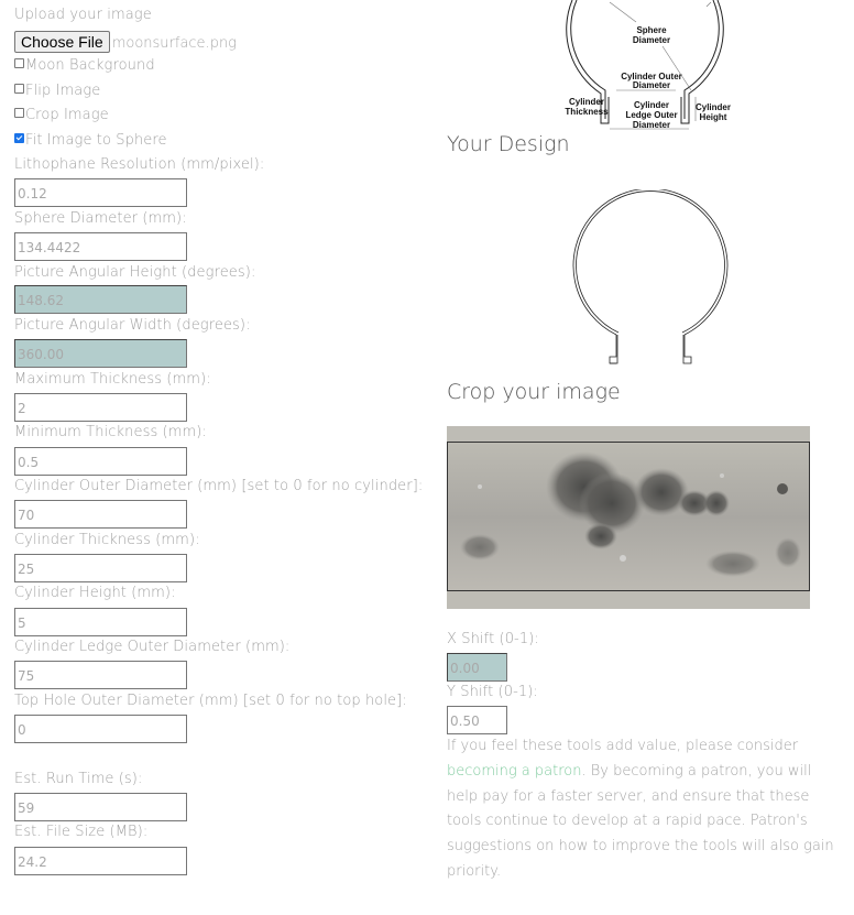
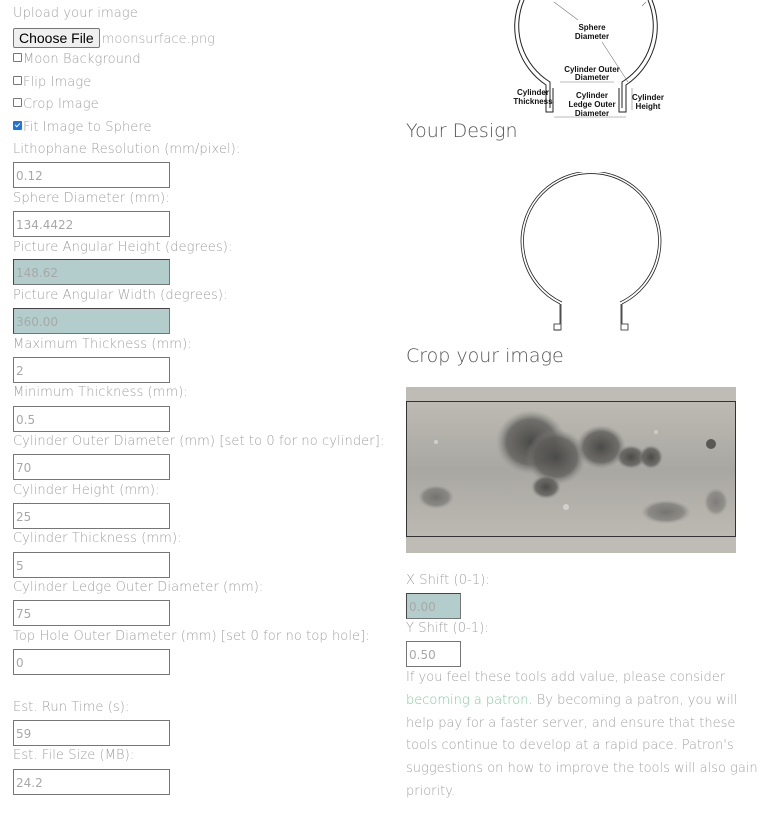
  Upload your image
  Choose File moonsurface.png
  Moon Background
  Flip Image
  Crop Image
  Fit Image to Sphere
  Lithophane Resolution (mm/pixel):
  0.12
  Sphere Diameter (mm):
  134.4422
  Picture Angular Height (degrees):
  148.62
  Picture Angular Width (degrees):
  360.00
  Maximum Thickness (mm):
  2
  Minimum Thickness (mm):
  0.5
  Cylinder Outer Diameter (mm) [set to 0 for no cylinder]:
  70
- Cylinder Thickness (mm):
+ Cylinder Height (mm):
  25
- Cylinder Height (mm):
+ Cylinder Thickness (mm):
  5
  Cylinder Ledge Outer Diameter (mm):
  75
  Top Hole Outer Diameter (mm) [set 0 for no top hole]:
  0
  Est. Run Time (s):
  59
  Est. File Size (MB):
  24.2
  Sphere
  Diameter
  Cylinder Outer
  Diameter
  Cylinder
  Thickness
  Cylinder
  Ledge Outer
  Diameter
  Cylinder
  Height
  Your Design
  Crop your image
  X Shift (0-1):
  0.00
  Y Shift (0-1):
  0.50
  If you feel these tools add value, please consider becoming a patron. By becoming a patron, you will help pay for a faster server, and ensure that these tools continue to develop at a rapid pace. Patron's suggestions on how to improve the tools will also gain priority.
